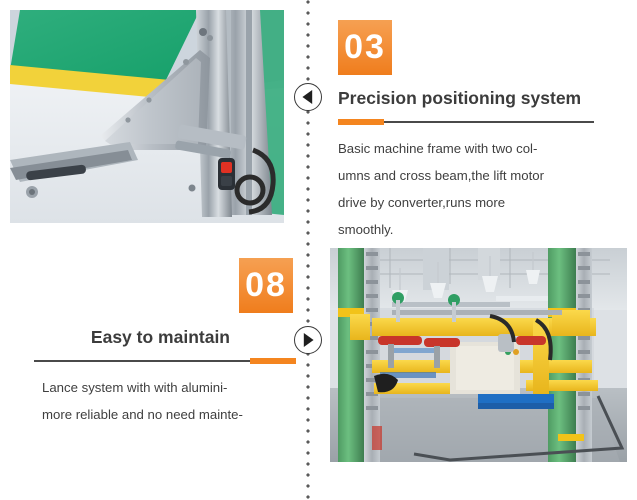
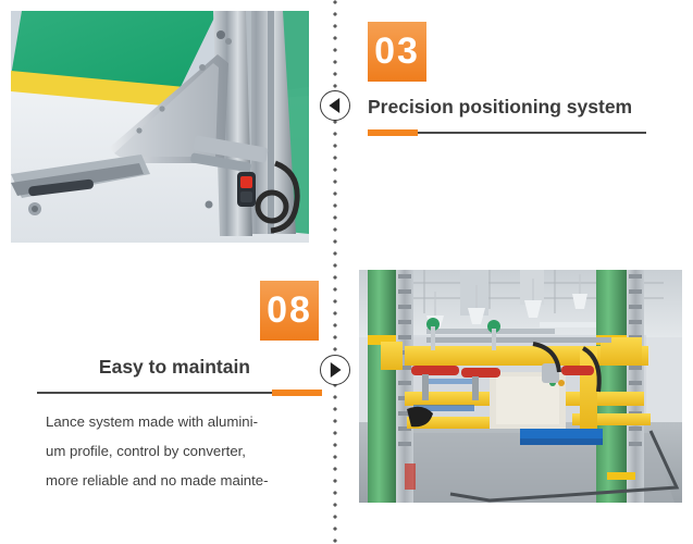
  03
  Precision positioning system
- Basic machine frame with two col-
- umns and cross beam,the lift motor
- drive by converter,runs more
- smoothly.
  08
  Easy to maintain
- Lance system with with alumini-
+ Lance system made with alumini-
+ um profile, control by converter,
- more reliable and no need mainte-
+ more reliable and no made mainte-
